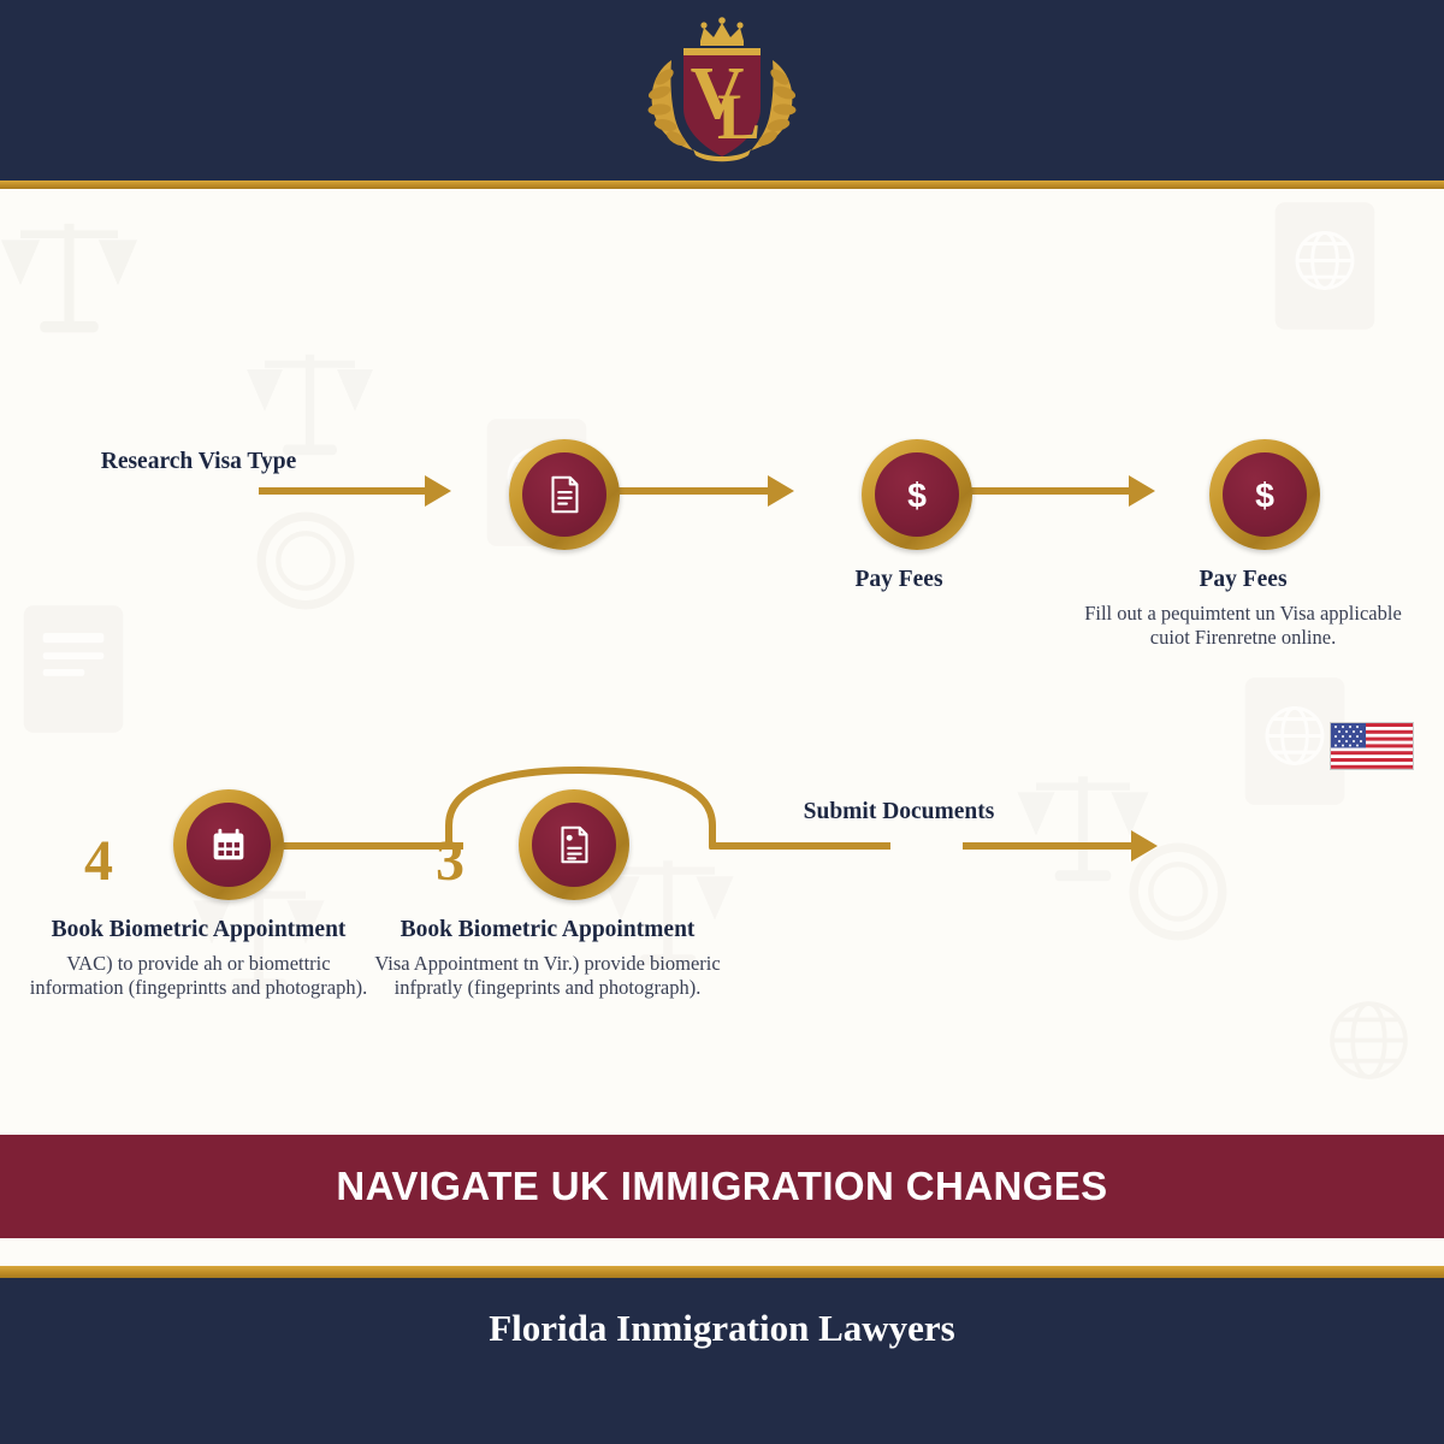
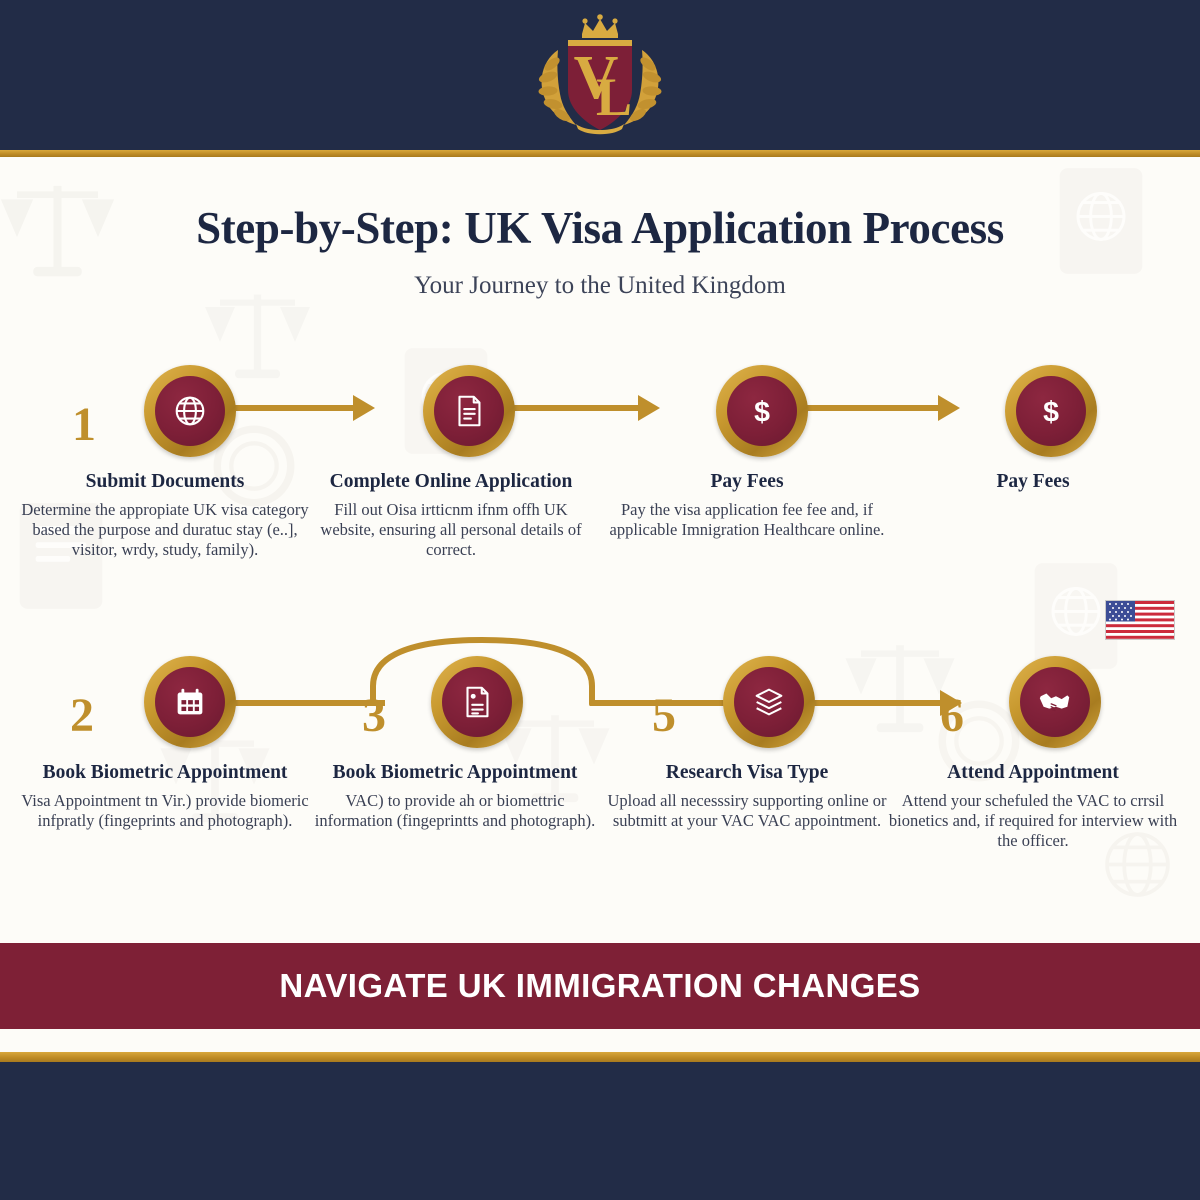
  V
  L
+ Step-by-Step: UK Visa Application Process
+ Your Journey to the United Kingdom
+ 1
- Research Visa Type
+ Submit Documents
+ Determine the appropiate UK visa category based the purpose and duratuc stay (e..], visitor, wrdy, study, family).
+ Complete Online Application
+ Fill out Oisa irtticnm ifnm offh UK website, ensuring all personal details of correct.
  $
  Pay Fees
+ Pay the visa application fee fee and, if applicable Imnigration Healthcare online.
  $
  Pay Fees
- Fill out a pequimtent un Visa applicable cuiot Firenretne online.
- 4
+ 2
  Book Biometric Appointment
- VAC) to provide ah or biomettric information (fingeprintts and photograph).
+ Visa Appointment tn Vir.) provide biomeric infpratly (fingeprints and photograph).
  3
  Book Biometric Appointment
- Visa Appointment tn Vir.) provide biomeric infpratly (fingeprints and photograph).
+ VAC) to provide ah or biomettric information (fingeprintts and photograph).
+ 5
- Submit Documents
+ Research Visa Type
+ Upload all necesssiry supporting online or subtmitt at your VAC VAC appointment.
+ 6
+ Attend Appointment
+ Attend your schefuled the VAC to crrsil bionetics and, if required for interview with the officer.
  NAVIGATE UK IMMIGRATION CHANGES
- Florida Inmigration Lawyers
